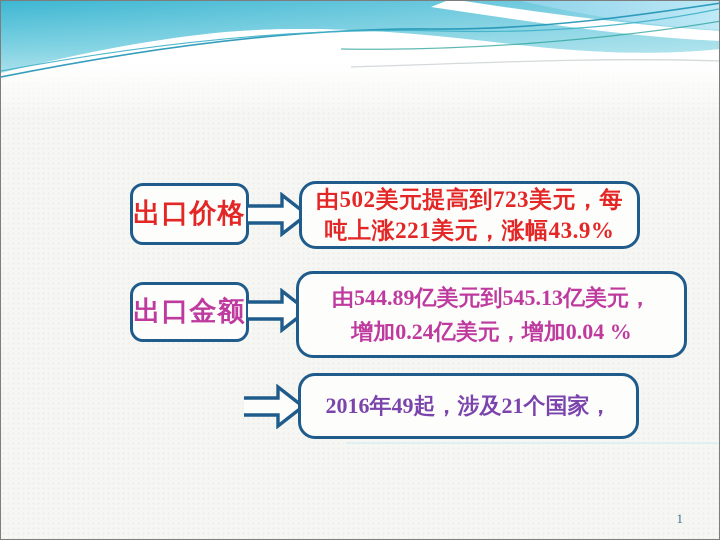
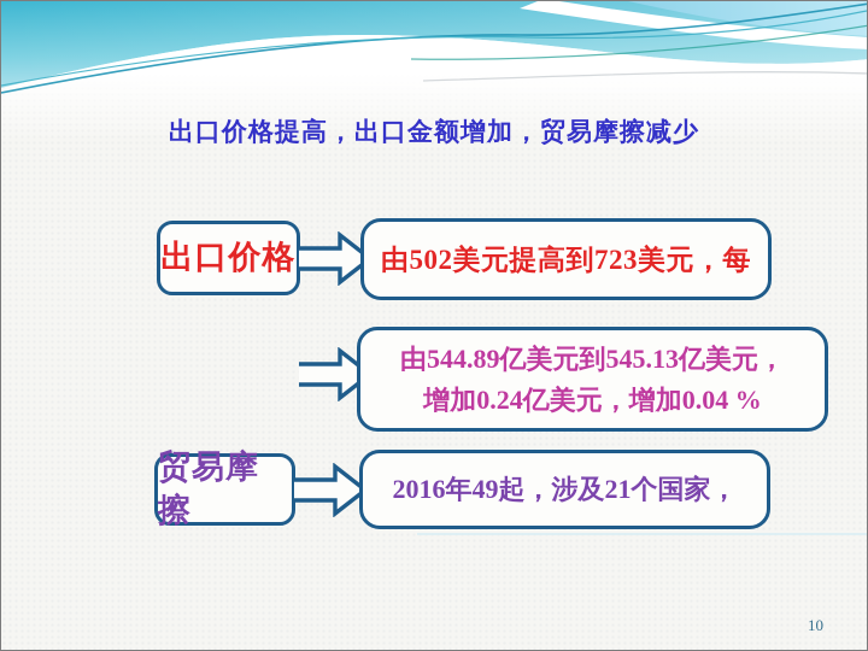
+ 出口价格提高，出口金额增加，贸易摩擦减少
  出口价格
  由502美元提高到723美元，每
- 吨上涨221美元，涨幅43.9%
- 出口金额
  由544.89亿美元到545.13亿美元，
  增加0.24亿美元，增加0.04 %
+ 贸易摩擦
  2016年49起，涉及21个国家，
- 1
+ 10
